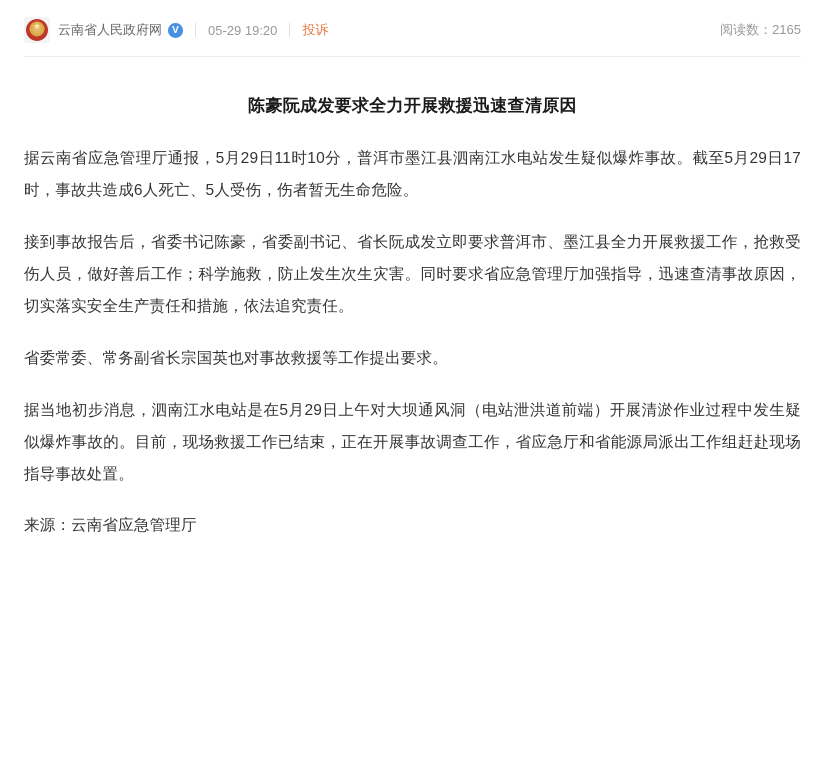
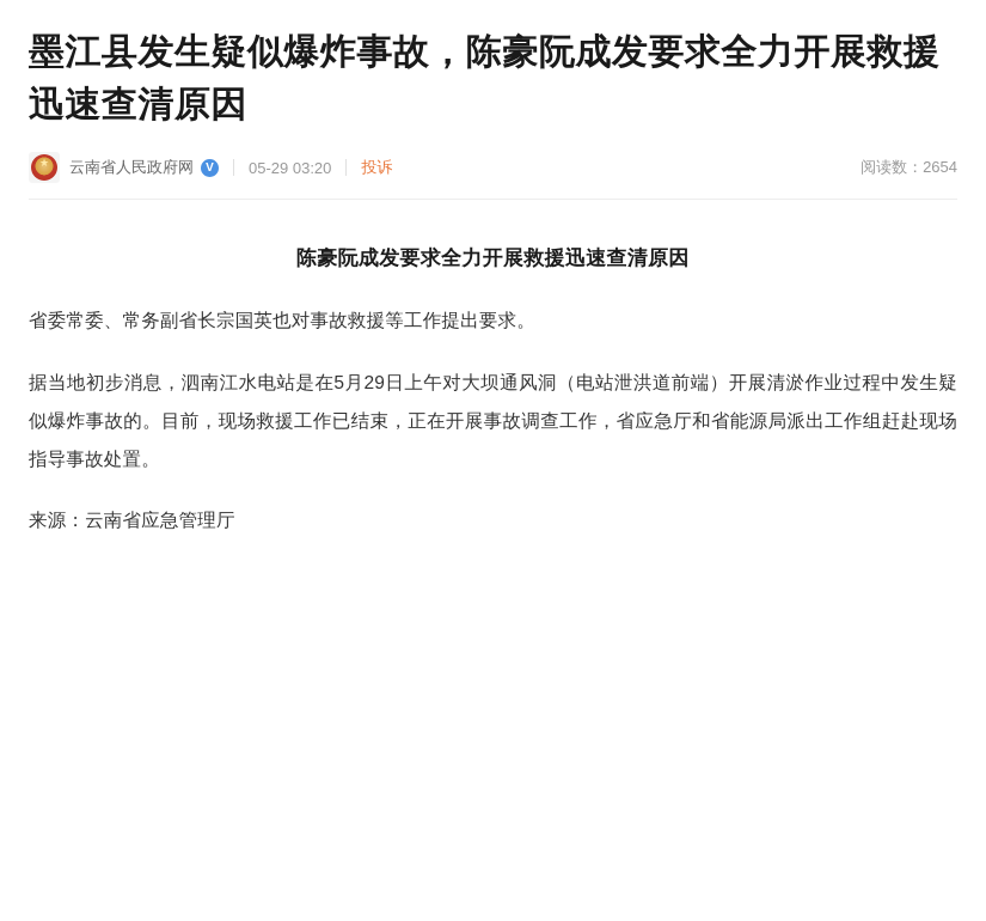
+ 墨江县发生疑似爆炸事故，陈豪阮成发要求全力开展救援迅速查清原因
  云南省人民政府网
  V
- 05-29 19:20
+ 05-29 03:20
  投诉
- 阅读数：2165
+ 阅读数：2654
  陈豪阮成发要求全力开展救援迅速查清原因
- 据云南省应急管理厅通报，5月29日11时10分，普洱市墨江县泗南江水电站发生疑似爆炸事故。截至5月29日17时，事故共造成6人死亡、5人受伤，伤者暂无生命危险。
- 接到事故报告后，省委书记陈豪，省委副书记、省长阮成发立即要求普洱市、墨江县全力开展救援工作，抢救受伤人员，做好善后工作；科学施救，防止发生次生灾害。同时要求省应急管理厅加强指导，迅速查清事故原因，切实落实安全生产责任和措施，依法追究责任。
  省委常委、常务副省长宗国英也对事故救援等工作提出要求。
  据当地初步消息，泗南江水电站是在5月29日上午对大坝通风洞（电站泄洪道前端）开展清淤作业过程中发生疑似爆炸事故的。目前，现场救援工作已结束，正在开展事故调查工作，省应急厅和省能源局派出工作组赶赴现场指导事故处置。
  来源：云南省应急管理厅
